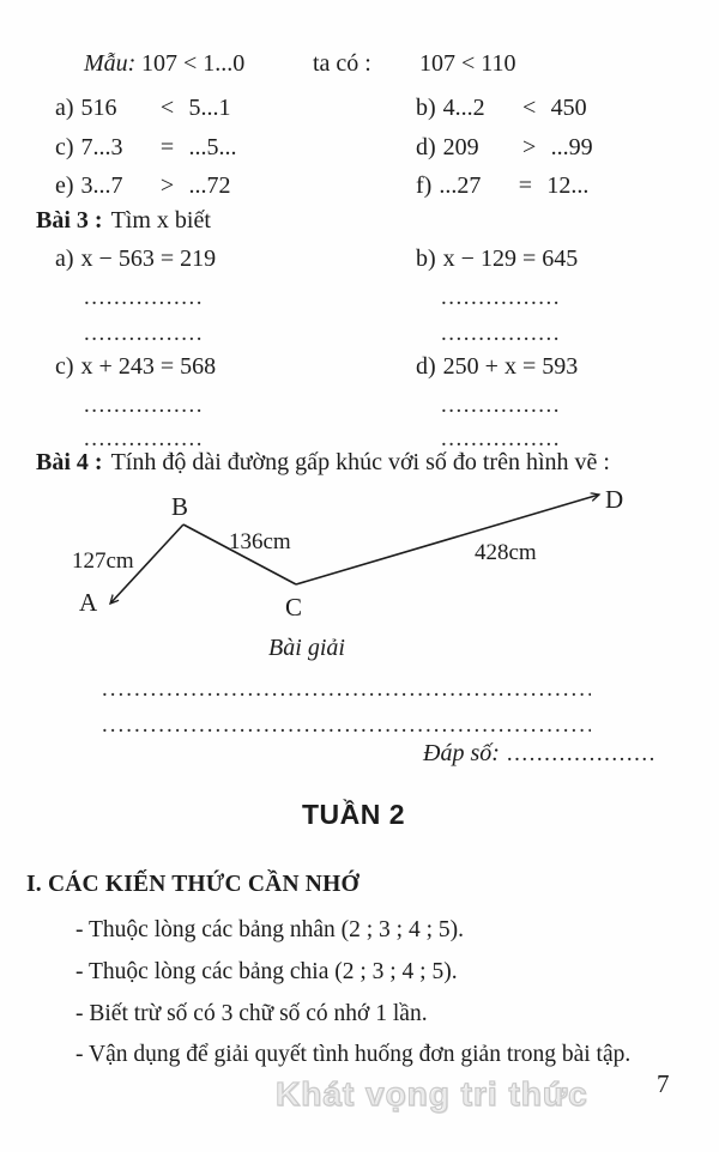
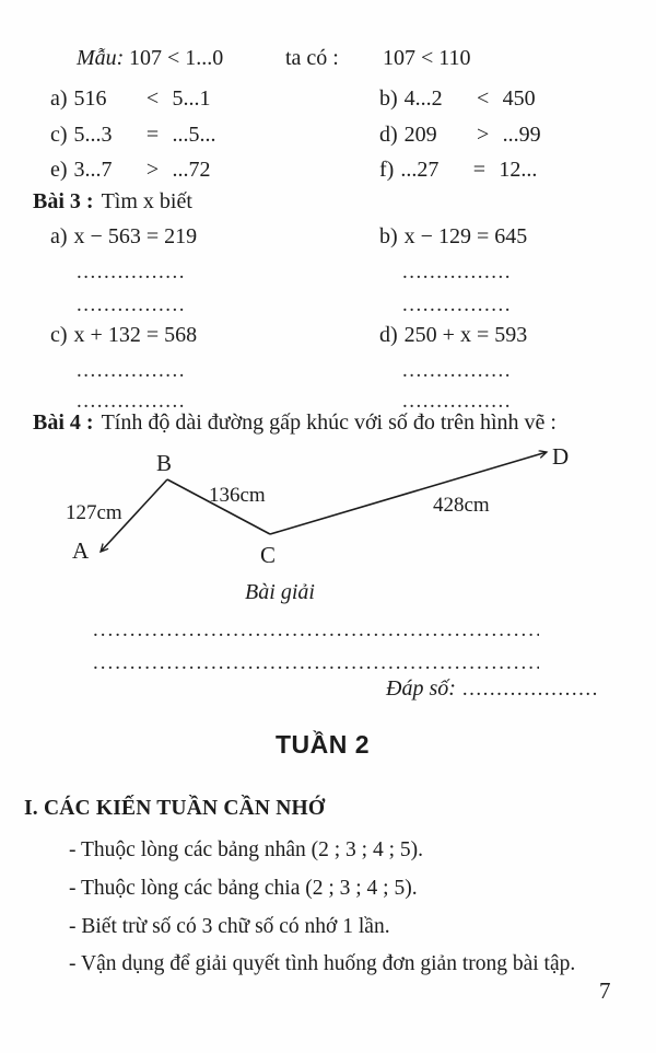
- Khát vọng tri thức
  Mẫu:
  107 < 1...0
  ta có :
  107 < 110
  a) 516 < 5...1
  b) 4...2 < 450
- c) 7...3 = ...5...
+ c) 5...3 = ...5...
  d) 209 > ...99
  e) 3...7 > ...72
  f) ...27 = 12...
  Bài 3 : Tìm x biết
  a) x − 563 = 219
  b) x − 129 = 645
  ................
  ................
  ................
  ................
- c) x + 243 = 568
+ c) x + 132 = 568
  d) 250 + x = 593
  ................
  ................
  ................
  ................
  Bài 4 : Tính độ dài đường gấp khúc với số đo trên hình vẽ :
  A
  B
  C
  D
  127cm
  136cm
  428cm
  Bài giải
  Đáp số: ....................
  TUẦN 2
- I. CÁC KIẾN THỨC CẦN NHỚ
+ I. CÁC KIẾN TUẦN CẦN NHỚ
  - Thuộc lòng các bảng nhân (2 ; 3 ; 4 ; 5).
  - Thuộc lòng các bảng chia (2 ; 3 ; 4 ; 5).
  - Biết trừ số có 3 chữ số có nhớ 1 lần.
  - Vận dụng để giải quyết tình huống đơn giản trong bài tập.
  7
